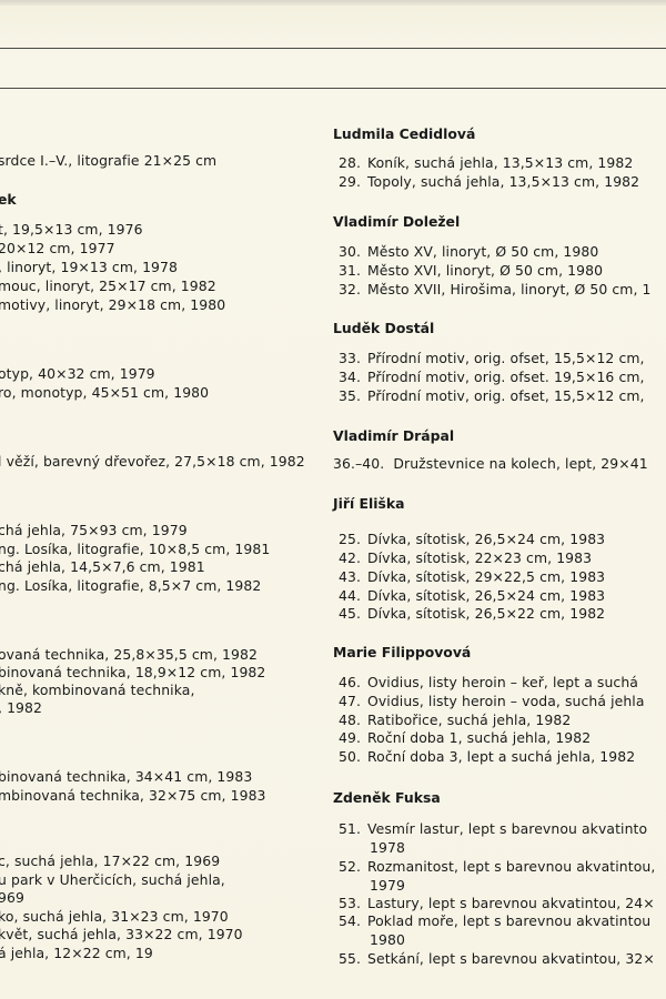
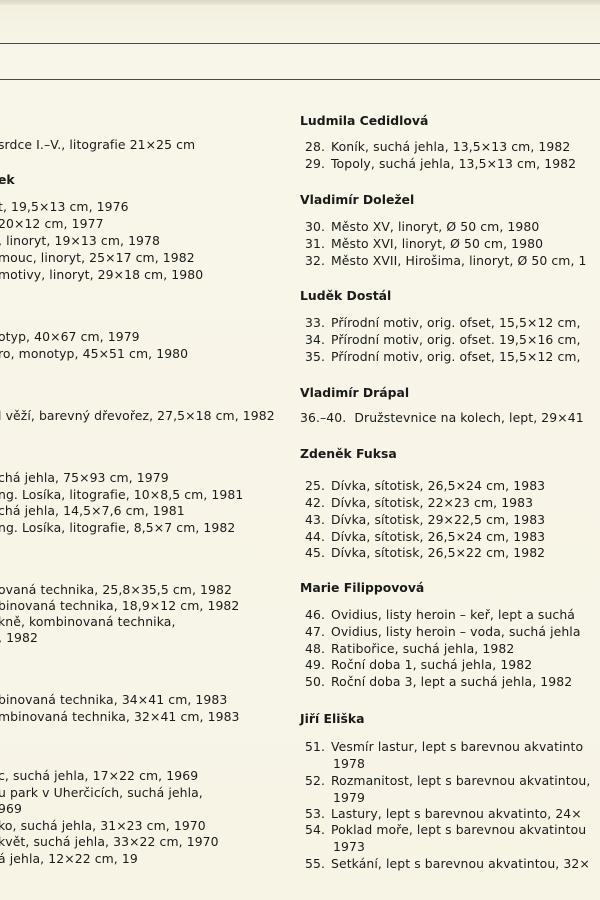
  srdce I.–V., litografie 21×25 cm
  ek
  t, 19,5×13 cm, 1976
  20×12 cm, 1977
  , linoryt, 19×13 cm, 1978
  mouc, linoryt, 25×17 cm, 1982
  motivy, linoryt, 29×18 cm, 1980
- otyp, 40×32 cm, 1979
+ otyp, 40×67 cm, 1979
  ro, monotyp, 45×51 cm, 1980
  věží, barevný dřevořez, 27,5×18 cm, 1982
  chá jehla, 75×93 cm, 1979
  ng. Losíka, litografie, 10×8,5 cm, 1981
  chá jehla, 14,5×7,6 cm, 1981
  ng. Losíka, litografie, 8,5×7 cm, 1982
  ovaná technika, 25,8×35,5 cm, 1982
  binovaná technika, 18,9×12 cm, 1982
  kně, kombinovaná technika,
  , 1982
  binovaná technika, 34×41 cm, 1983
- mbinovaná technika, 32×75 cm, 1983
+ mbinovaná technika, 32×41 cm, 1983
  c, suchá jehla, 17×22 cm, 1969
  u park v Uherčicích, suchá jehla,
  969
  ko, suchá jehla, 31×23 cm, 1970
  květ, suchá jehla, 33×22 cm, 1970
  á jehla, 12×22 cm, 19
  Ludmila Cedidlová
  28. Koník, suchá jehla, 13,5×13 cm, 1982
  29. Topoly, suchá jehla, 13,5×13 cm, 1982
  Vladimír Doležel
  30. Město XV, linoryt, Ø 50 cm, 1980
  31. Město XVI, linoryt, Ø 50 cm, 1980
  32. Město XVII, Hirošima, linoryt, Ø 50 cm, 1
  Luděk Dostál
  33. Přírodní motiv, orig. ofset, 15,5×12 cm,
  34. Přírodní motiv, orig. ofset. 19,5×16 cm,
  35. Přírodní motiv, orig. ofset, 15,5×12 cm,
  Vladimír Drápal
  36.–40. Družstevnice na kolech, lept, 29×41
- Jiří Eliška
+ Zdeněk Fuksa
  25. Dívka, sítotisk, 26,5×24 cm, 1983
  42. Dívka, sítotisk, 22×23 cm, 1983
  43. Dívka, sítotisk, 29×22,5 cm, 1983
  44. Dívka, sítotisk, 26,5×24 cm, 1983
  45. Dívka, sítotisk, 26,5×22 cm, 1982
  Marie Filippovová
  46. Ovidius, listy heroin – keř, lept a suchá
  47. Ovidius, listy heroin – voda, suchá jehla
  48. Ratibořice, suchá jehla, 1982
  49. Roční doba 1, suchá jehla, 1982
  50. Roční doba 3, lept a suchá jehla, 1982
- Zdeněk Fuksa
+ Jiří Eliška
  51. Vesmír lastur, lept s barevnou akvatinto
  1978
  52. Rozmanitost, lept s barevnou akvatintou,
  1979
- 53. Lastury, lept s barevnou akvatintou, 24×
+ 53. Lastury, lept s barevnou akvatinto, 24×
  54. Poklad moře, lept s barevnou akvatintou
- 1980
+ 1973
  55. Setkání, lept s barevnou akvatintou, 32×
